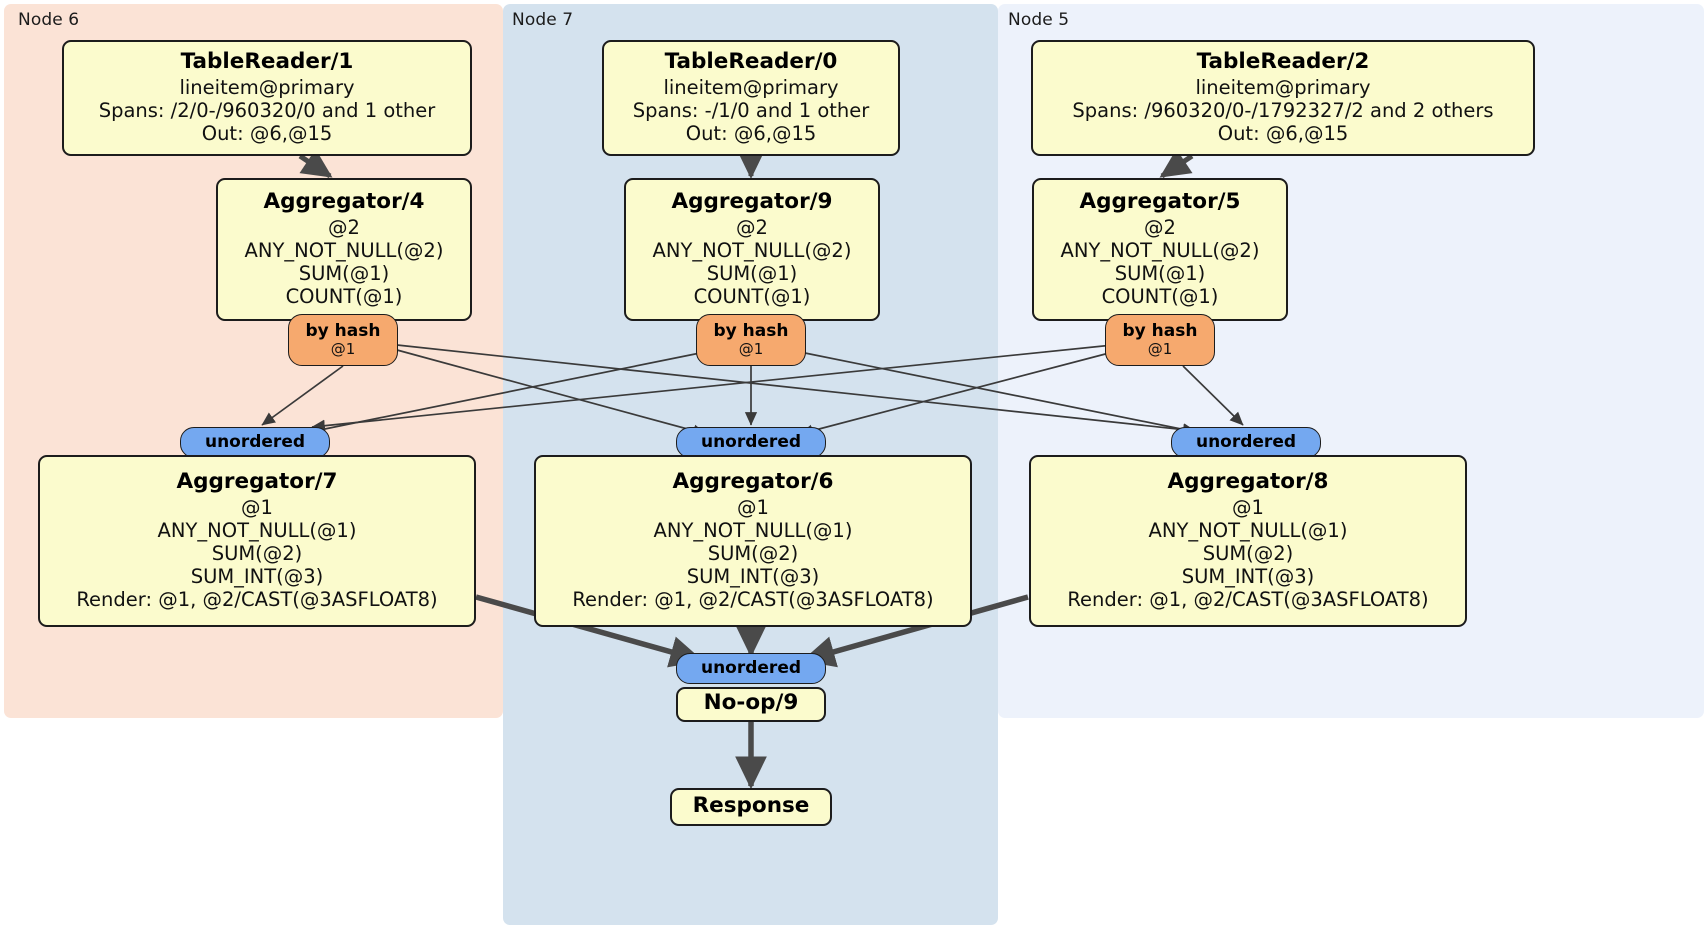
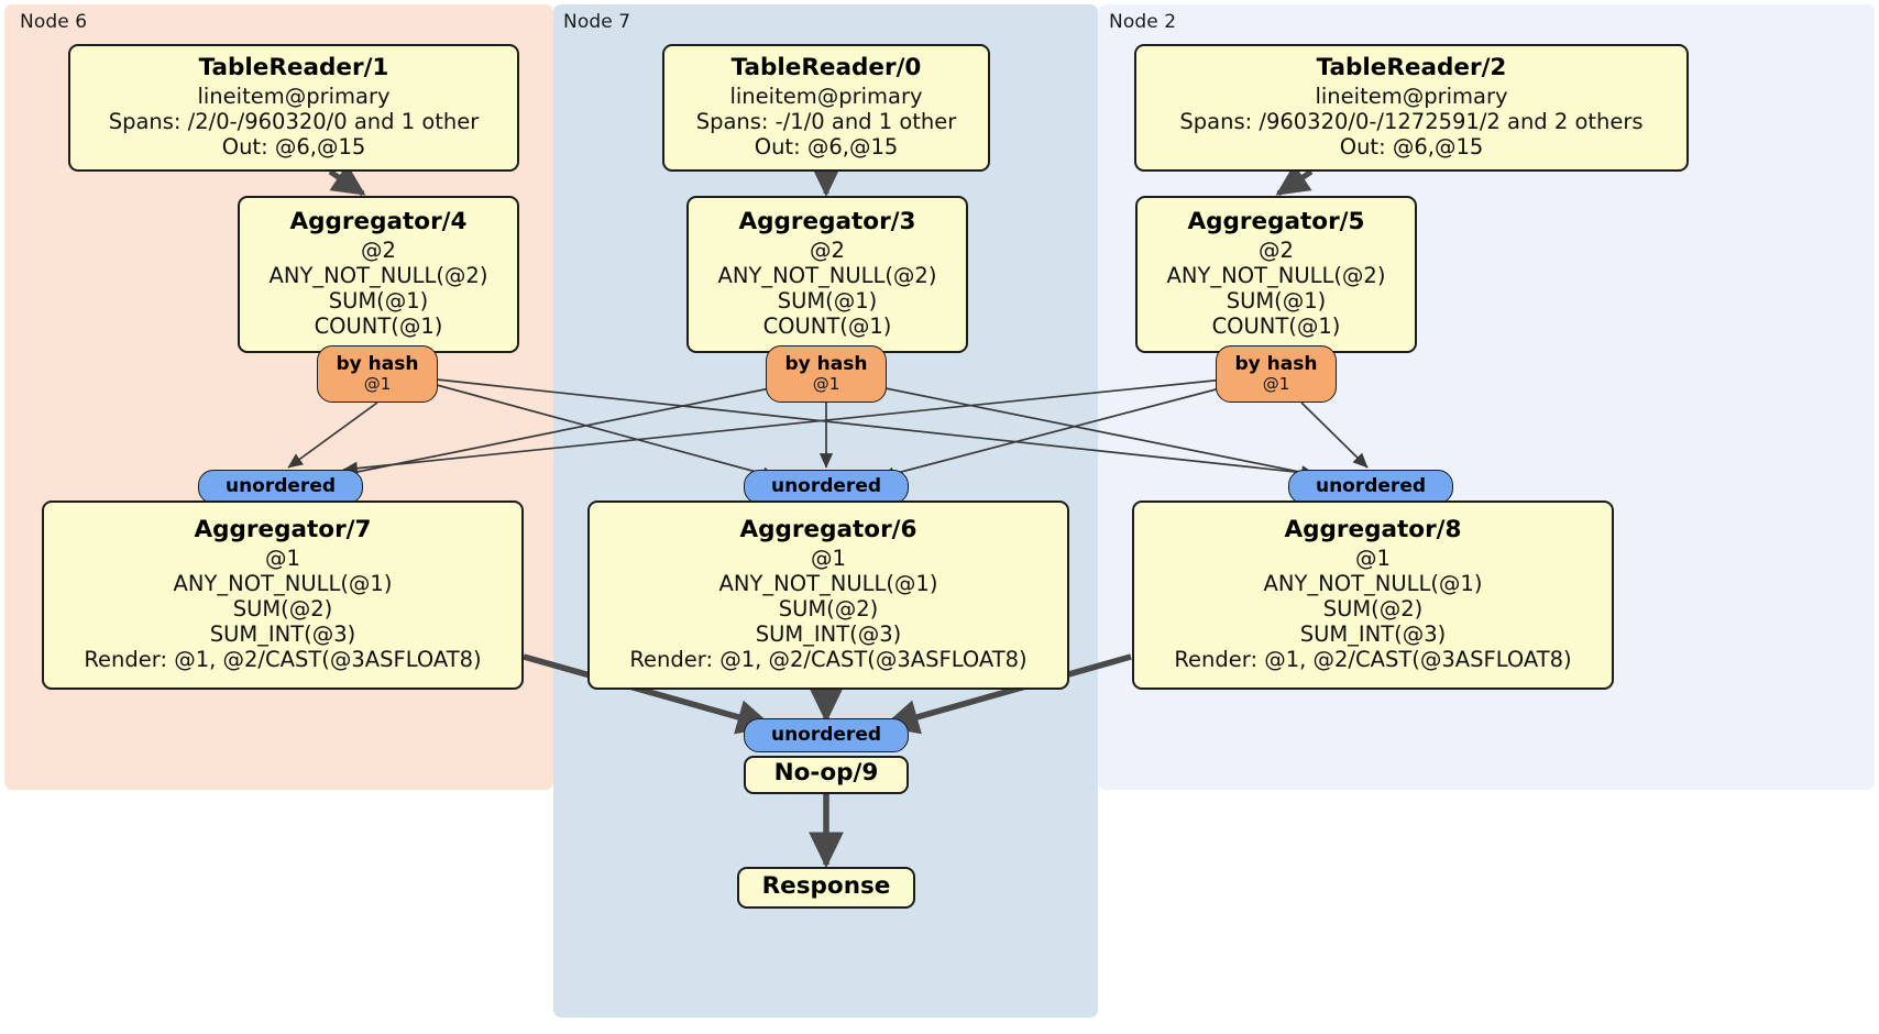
  Node 6
  Node 7
- Node 5
+ Node 2
  TableReader/1
  lineitem@primary
  Spans: /2/0-/960320/0 and 1 other
  Out: @6,@15
  TableReader/0
  lineitem@primary
  Spans: -/1/0 and 1 other
  Out: @6,@15
  TableReader/2
  lineitem@primary
- Spans: /960320/0-/1792327/2 and 2 others
+ Spans: /960320/0-/1272591/2 and 2 others
  Out: @6,@15
  Aggregator/4
  @2
  ANY_NOT_NULL(@2)
  SUM(@1)
  COUNT(@1)
- Aggregator/9
+ Aggregator/3
  @2
  ANY_NOT_NULL(@2)
  SUM(@1)
  COUNT(@1)
  Aggregator/5
  @2
  ANY_NOT_NULL(@2)
  SUM(@1)
  COUNT(@1)
  by hash
  @1
  by hash
  @1
  by hash
  @1
  unordered
  unordered
  unordered
  Aggregator/7
  @1
  ANY_NOT_NULL(@1)
  SUM(@2)
  SUM_INT(@3)
  Render: @1, @2/CAST(@3ASFLOAT8)
  Aggregator/6
  @1
  ANY_NOT_NULL(@1)
  SUM(@2)
  SUM_INT(@3)
  Render: @1, @2/CAST(@3ASFLOAT8)
  Aggregator/8
  @1
  ANY_NOT_NULL(@1)
  SUM(@2)
  SUM_INT(@3)
  Render: @1, @2/CAST(@3ASFLOAT8)
  unordered
  No-op/9
  Response
